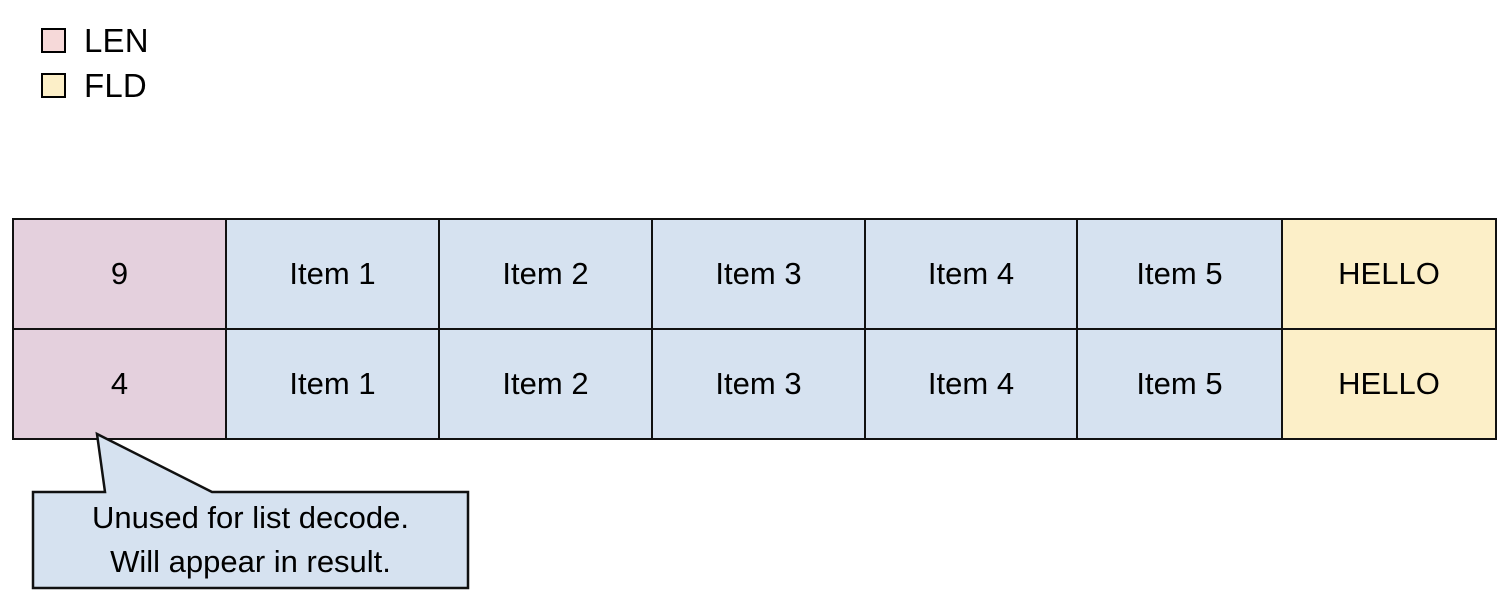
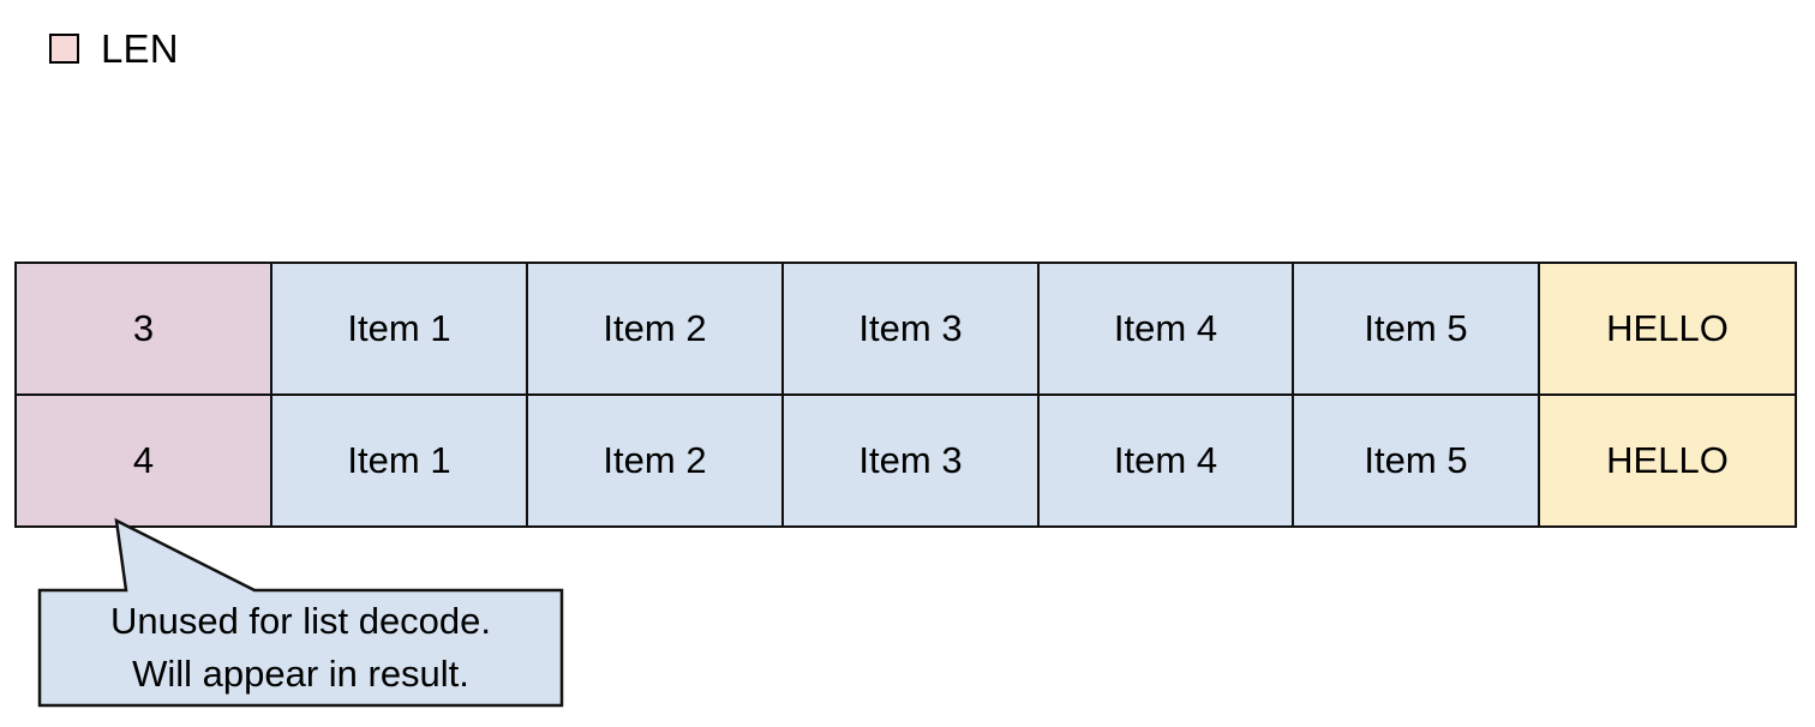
  LEN
- FLD
- 9	Item 1	Item 2	Item 3	Item 4	Item 5	HELLO
+ 3	Item 1	Item 2	Item 3	Item 4	Item 5	HELLO
  4	Item 1	Item 2	Item 3	Item 4	Item 5	HELLO
  Unused for list decode.
  Will appear in result.
